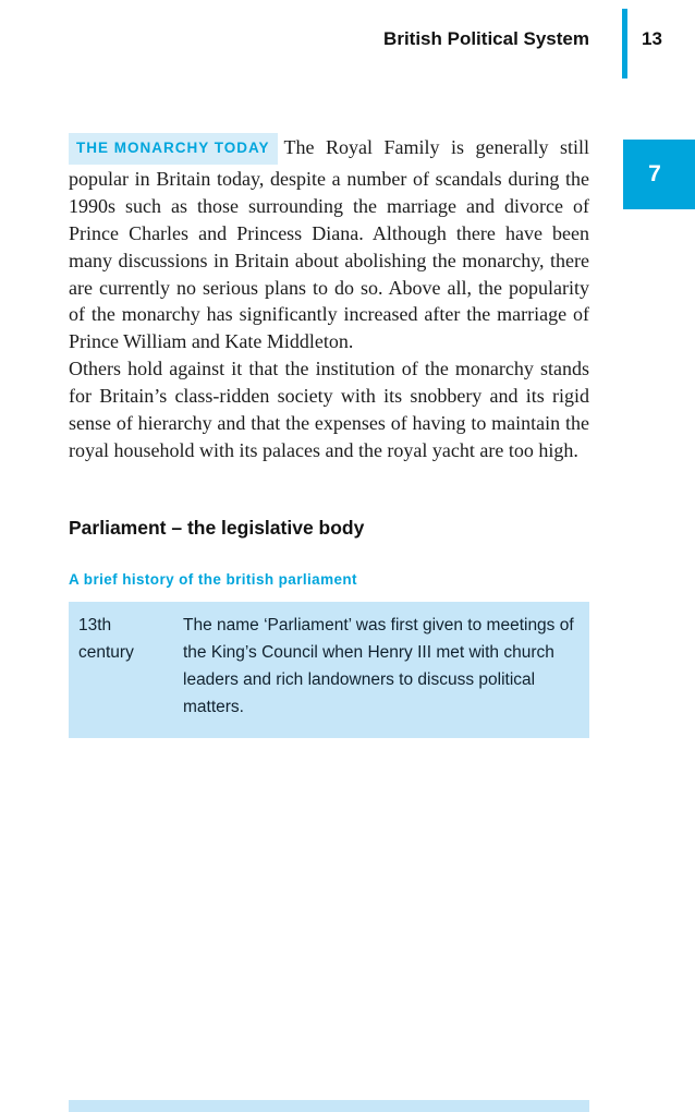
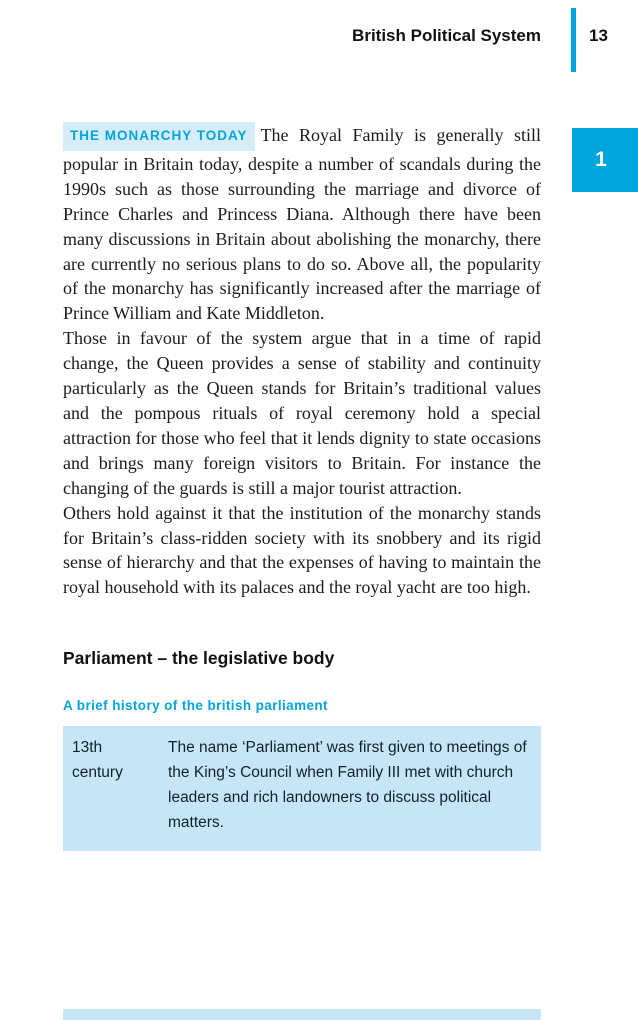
  British Political System
  13
- 7
+ 1
  THE MONARCHY TODAY The Royal Family is generally still popular in Britain today, despite a number of scandals during the 1990s such as those surrounding the marriage and divorce of Prince Charles and Princess Diana. Although there have been many discussions in Britain about abolishing the monarchy, there are currently no serious plans to do so. Above all, the popularity of the monarchy has significantly increased after the marriage of Prince William and Kate Middleton.
+ Those in favour of the system argue that in a time of rapid change, the Queen provides a sense of stability and continuity particularly as the Queen stands for Britain’s traditional values and the pompous rituals of royal ceremony hold a special attraction for those who feel that it lends dignity to state occasions and brings many foreign visitors to Britain. For instance the changing of the guards is still a major tourist attraction.
  Others hold against it that the institution of the monarchy stands for Britain’s class-ridden society with its snobbery and its rigid sense of hierarchy and that the expenses of having to maintain the royal household with its palaces and the royal yacht are too high.
  Parliament – the legislative body
  A brief history of the british parliament
  13th century
- The name ‘Parliament’ was first given to meetings of the King’s Council when Henry III met with church leaders and rich landowners to discuss political matters.
+ The name ‘Parliament’ was first given to meetings of the King’s Council when Family III met with church leaders and rich landowners to discuss political matters.
